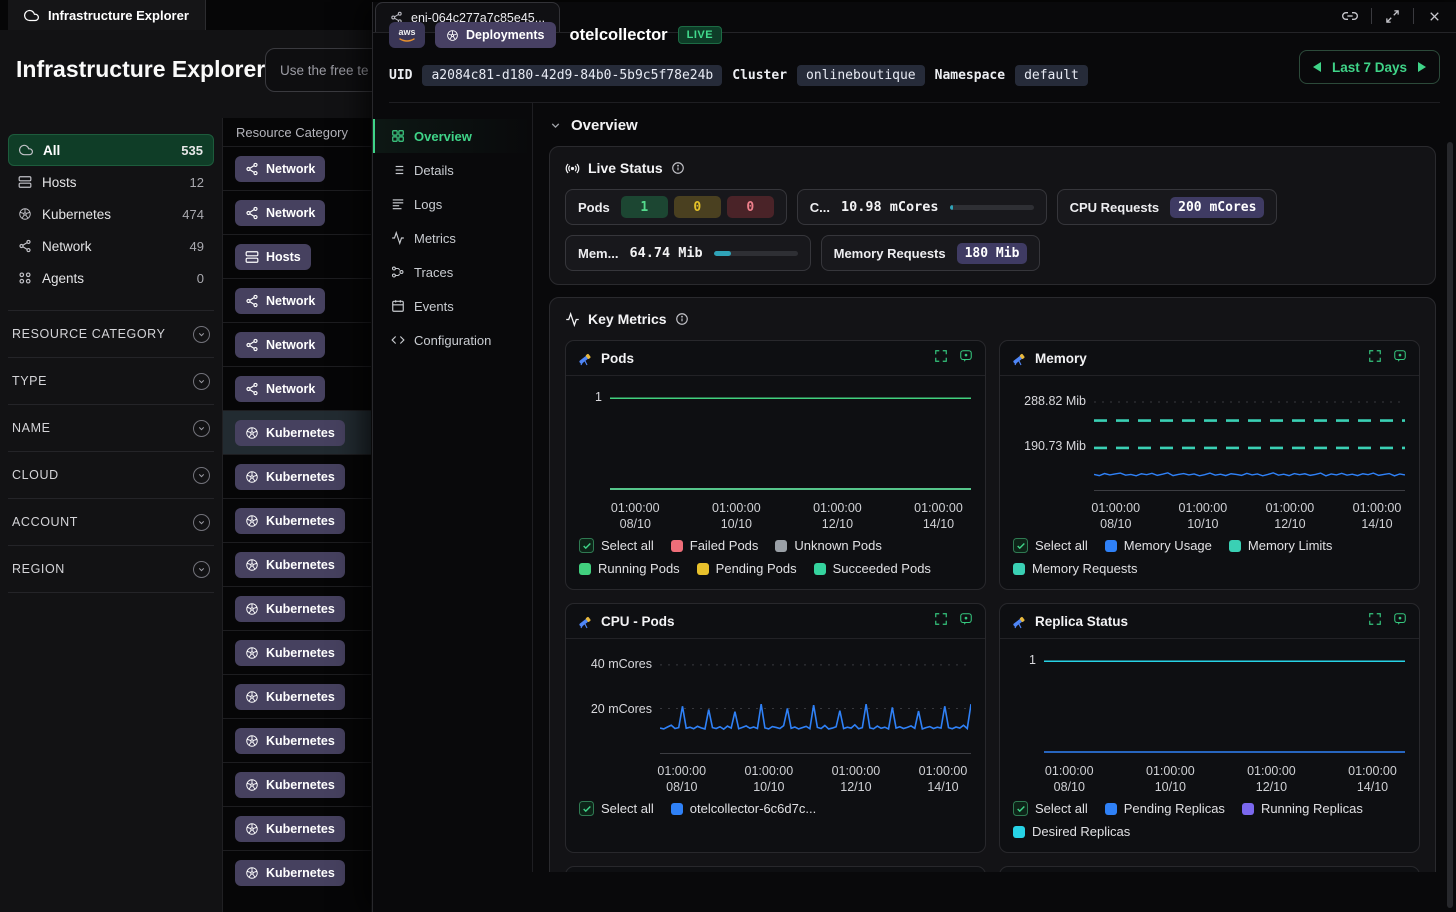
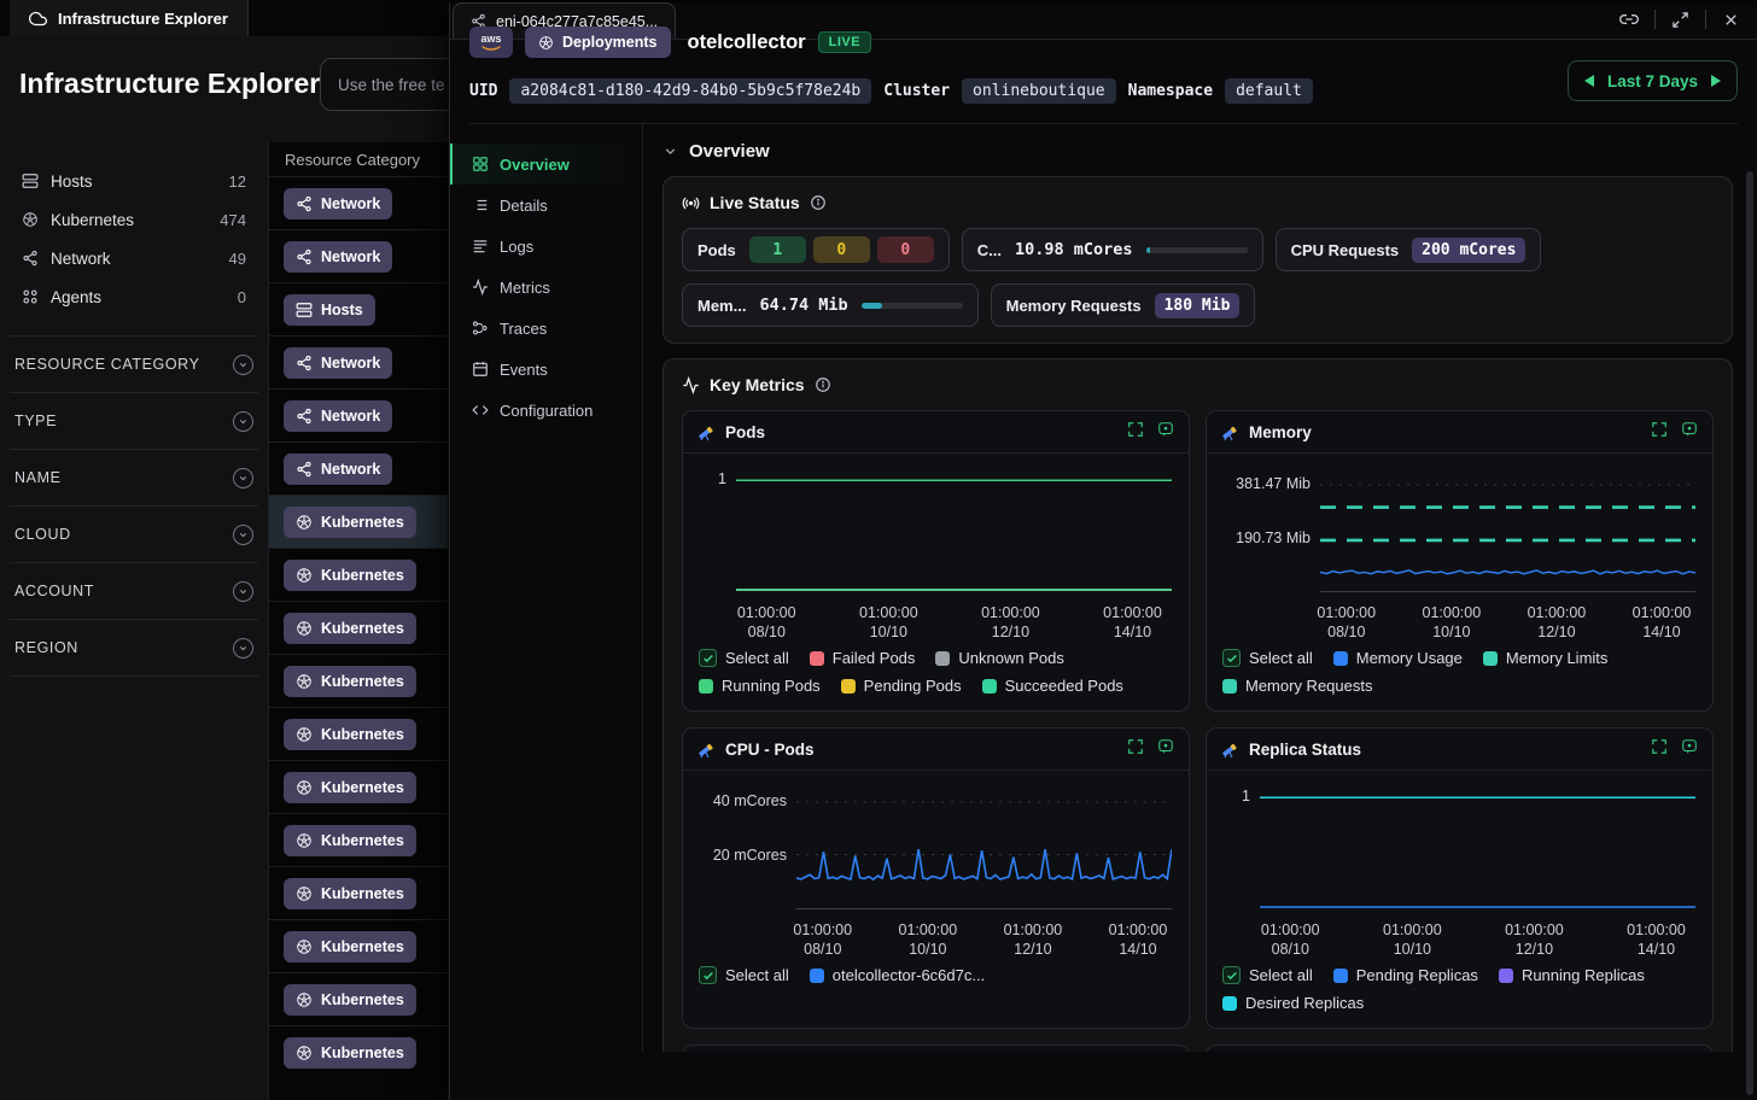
  Infrastructure Explorer
  Infrastructure Explorer
  Use the free te
- All
- 535
  Hosts
  12
  Kubernetes
  474
  Network
  49
  Agents
  0
  RESOURCE CATEGORY
  TYPE
  NAME
  CLOUD
  ACCOUNT
  REGION
  Resource Category
  Network
  Network
  Hosts
  Network
  Network
  Network
  Kubernetes
  Kubernetes
  Kubernetes
  Kubernetes
  Kubernetes
  Kubernetes
  Kubernetes
  Kubernetes
  Kubernetes
  Kubernetes
  Kubernetes
  eni-064c277a7c85e45...
  aws
  Deployments
  otelcollector
  LIVE
  UID
  a2084c81-d180-42d9-84b0-5b9c5f78e24b
  Cluster
  onlineboutique
  Namespace
  default
  Last 7 Days
  Overview
  Details
  Logs
  Metrics
  Traces
  Events
  Configuration
  Overview
  Live Status
  Pods
  1
  0
  0
  C...
  10.98 mCores
  CPU Requests
  200 mCores
  Mem...
  64.74 Mib
  Memory Requests
  180 Mib
  Key Metrics
  Pods
  1
  01:00:00
  08/10
  01:00:00
  10/10
  01:00:00
  12/10
  01:00:00
  14/10
  Select all
  Failed Pods
  Unknown Pods
  Running Pods
  Pending Pods
  Succeeded Pods
  Memory
- 288.82 Mib
+ 381.47 Mib
  190.73 Mib
  01:00:00
  08/10
  01:00:00
  10/10
  01:00:00
  12/10
  01:00:00
  14/10
  Select all
  Memory Usage
  Memory Limits
  Memory Requests
  CPU - Pods
  40 mCores
  20 mCores
  01:00:00
  08/10
  01:00:00
  10/10
  01:00:00
  12/10
  01:00:00
  14/10
  Select all
  otelcollector-6c6d7c...
  Replica Status
  1
  01:00:00
  08/10
  01:00:00
  10/10
  01:00:00
  12/10
  01:00:00
  14/10
  Select all
  Pending Replicas
  Running Replicas
  Desired Replicas
